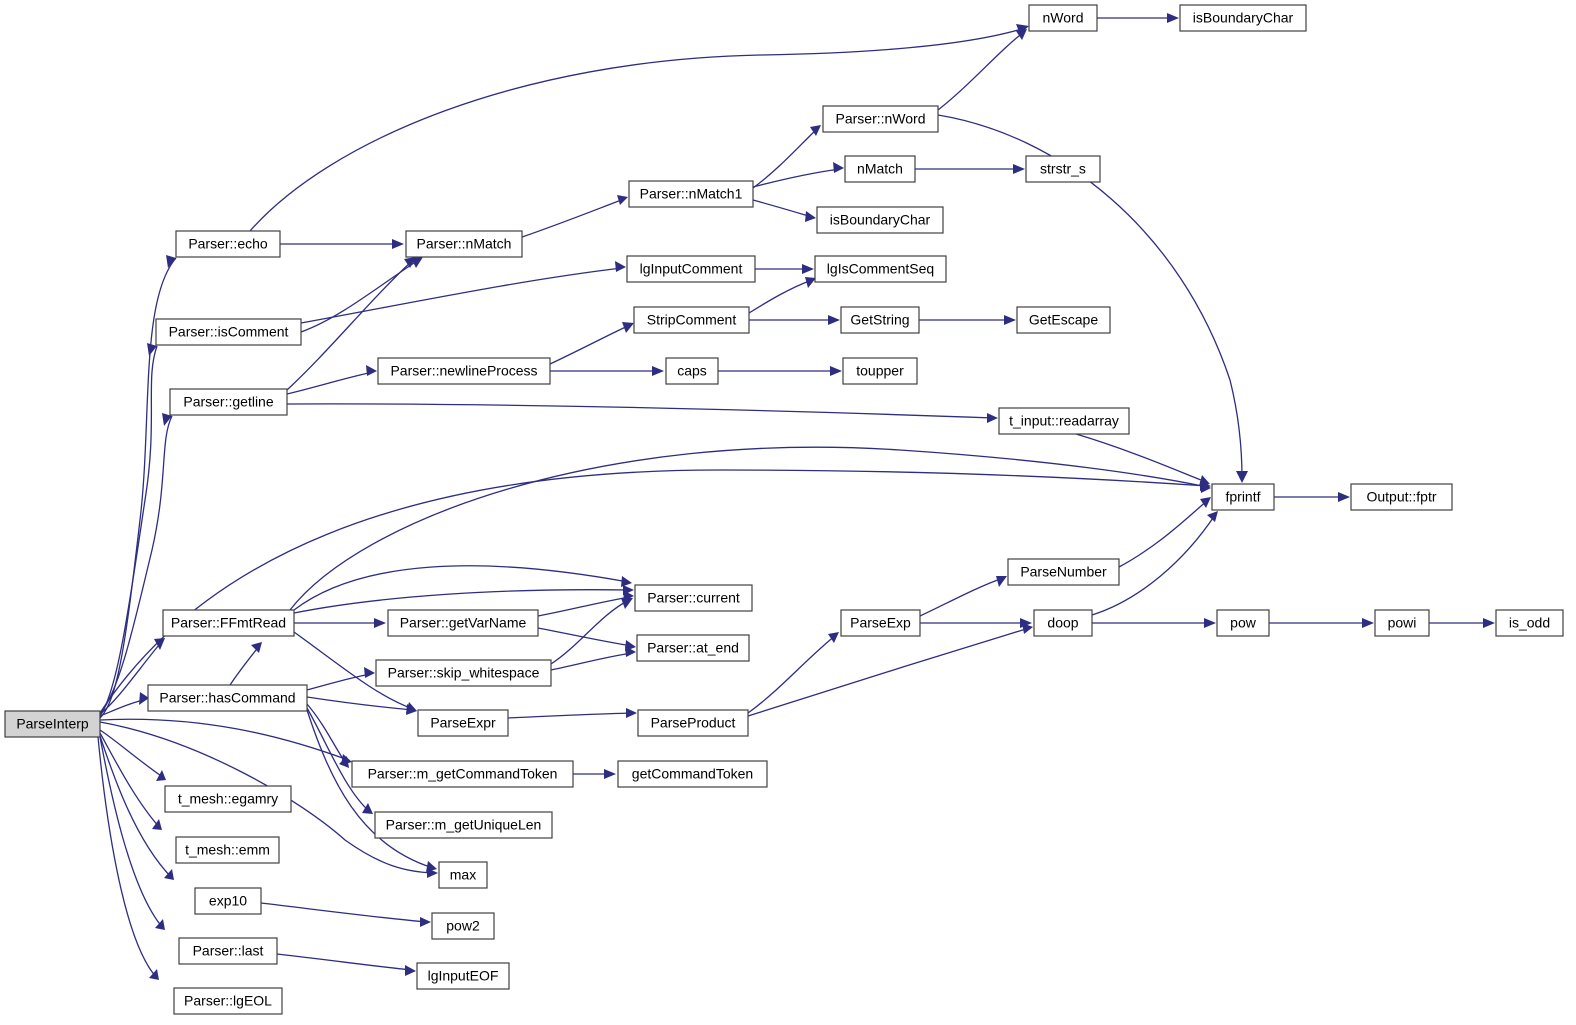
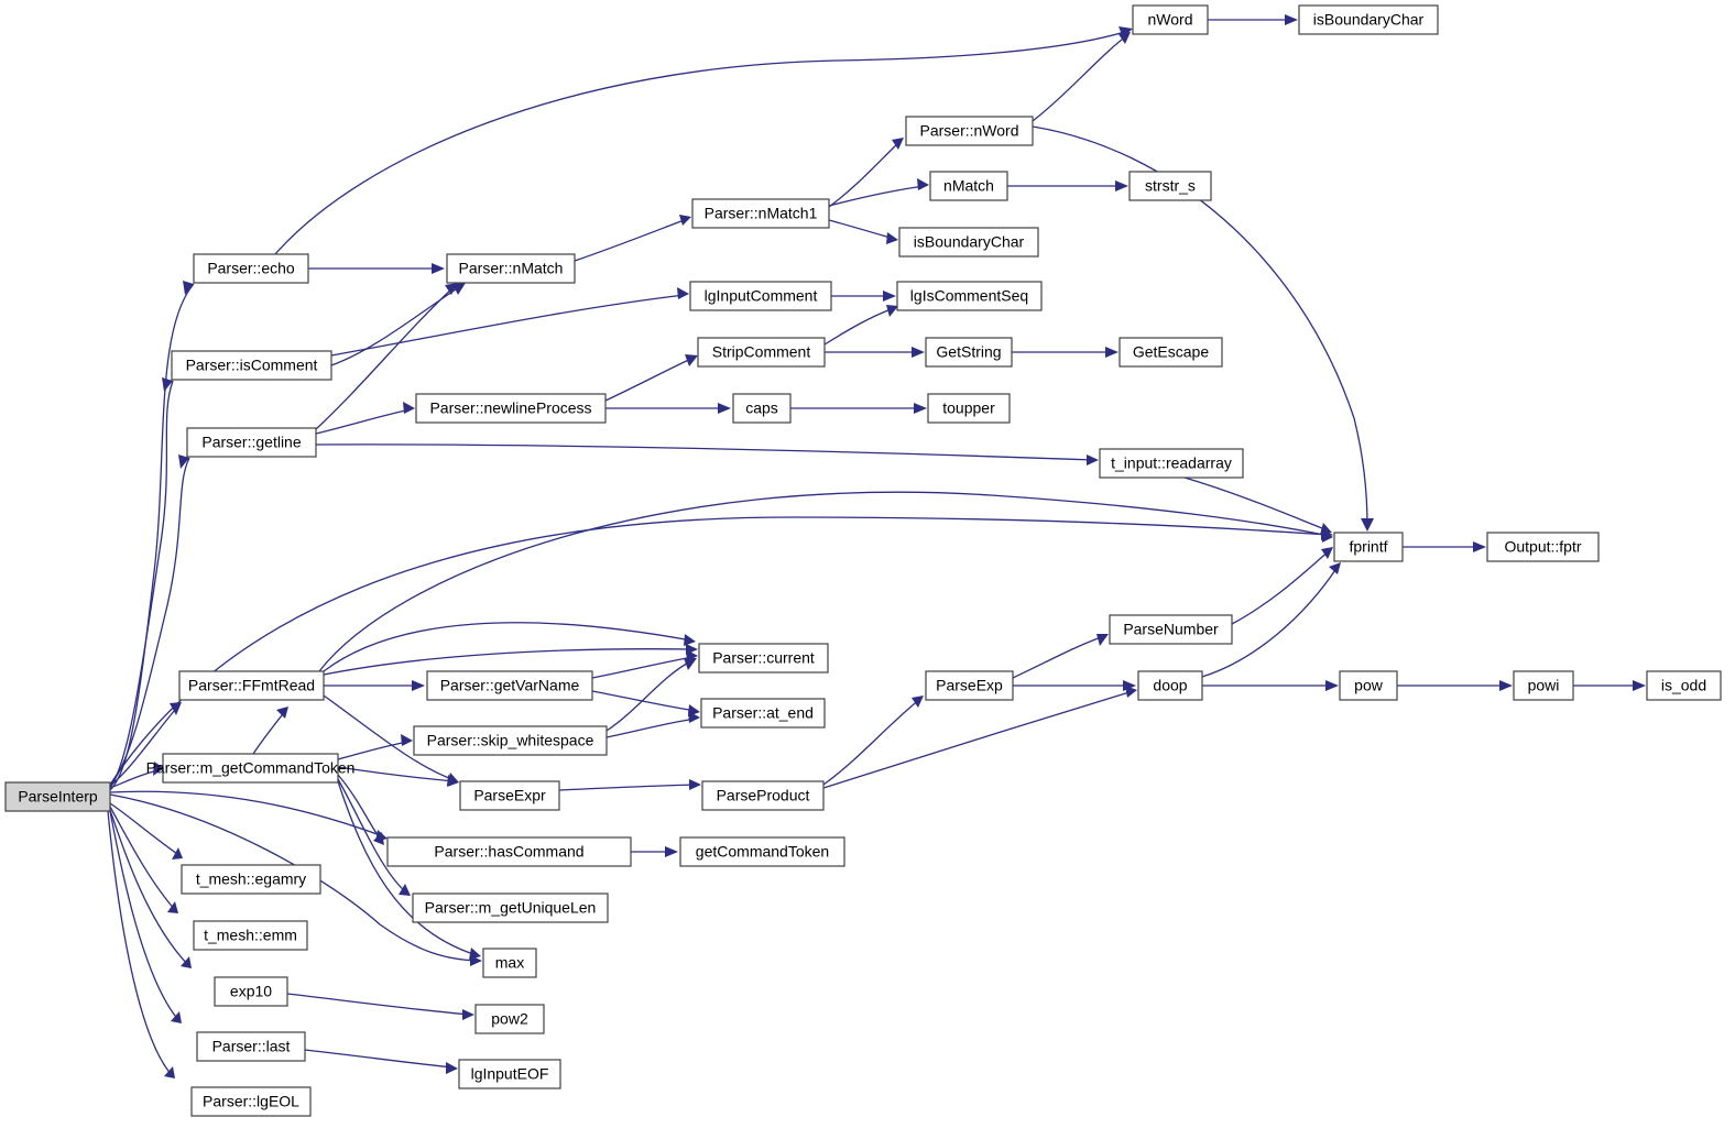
  ParseInterp
  Parser::echo
  Parser::isComment
  Parser::getline
  Parser::FFmtRead
- Parser::hasCommand
+ Parser::m_getCommandToken
  t_mesh::egamry
  t_mesh::emm
  exp10
  Parser::last
  Parser::lgEOL
  Parser::nMatch
  Parser::newlineProcess
  Parser::getVarName
  Parser::skip_whitespace
  ParseExpr
- Parser::m_getCommandToken
+ Parser::hasCommand
  Parser::m_getUniqueLen
  max
  pow2
  lgInputEOF
  Parser::nMatch1
  lgInputComment
  StripComment
  caps
  Parser::current
  Parser::at_end
  ParseProduct
  getCommandToken
  Parser::nWord
  nMatch
  isBoundaryChar
  lgIsCommentSeq
  GetString
  toupper
  ParseExp
  nWord
  isBoundaryChar
  strstr_s
  GetEscape
  t_input::readarray
  fprintf
  Output::fptr
  ParseNumber
  doop
  pow
  powi
  is_odd
